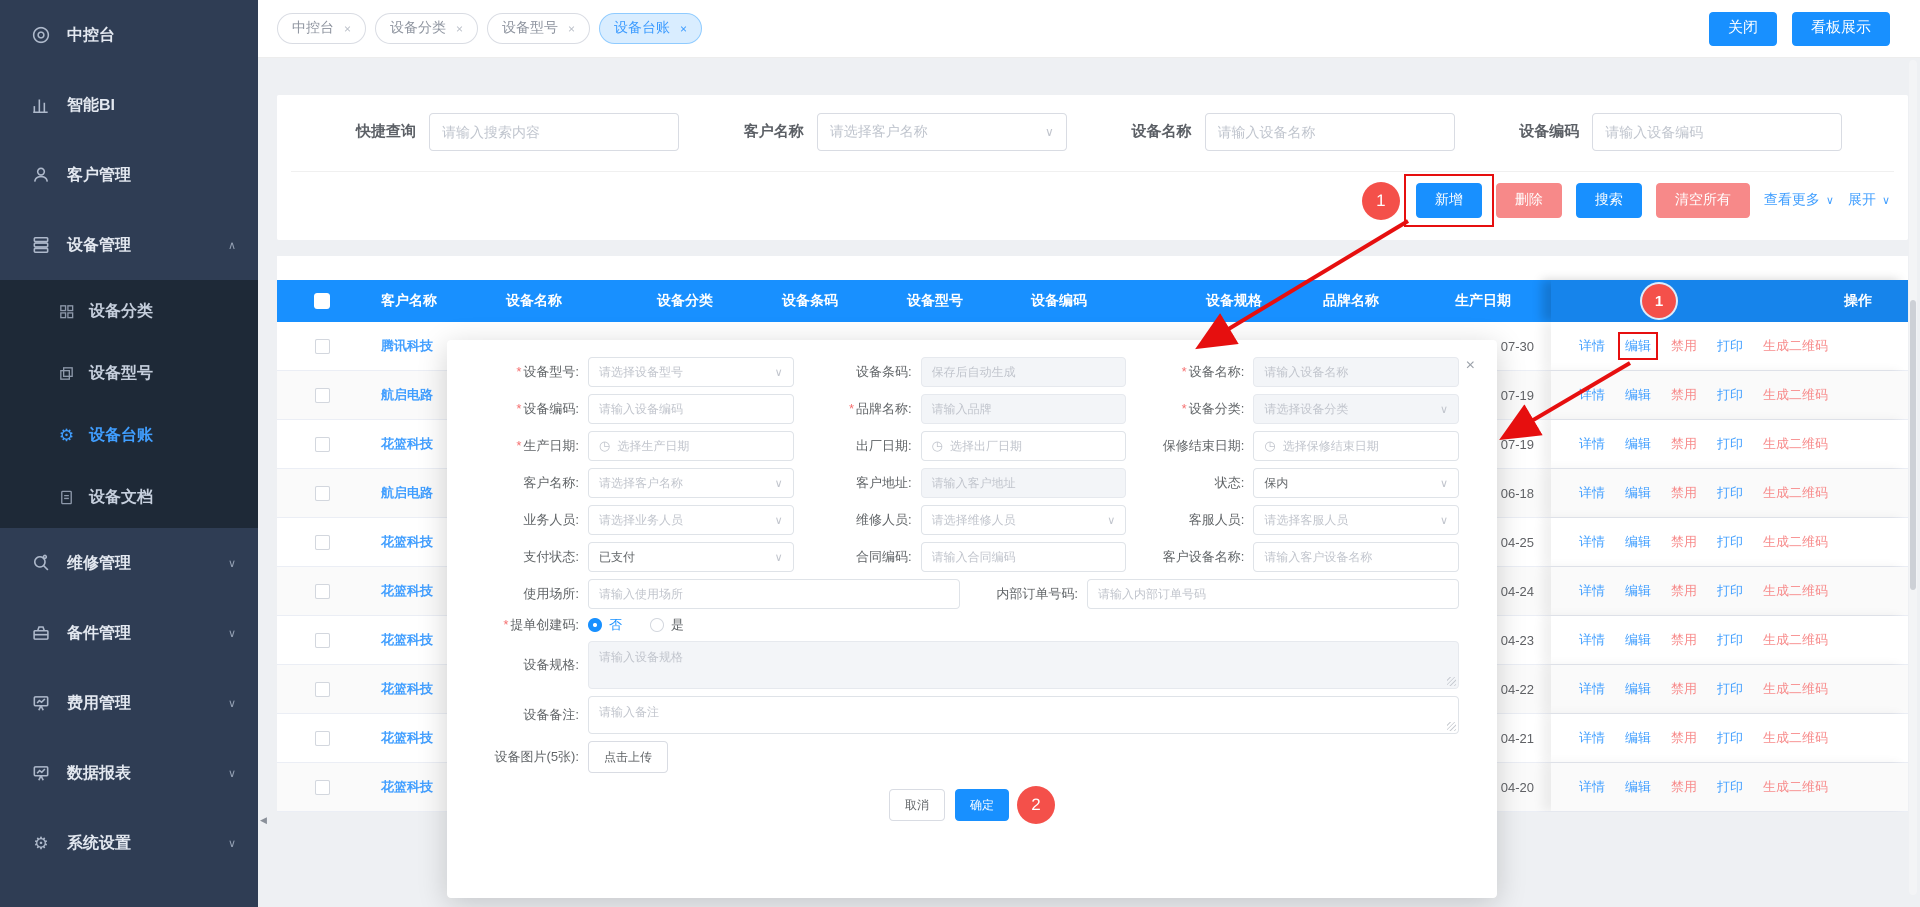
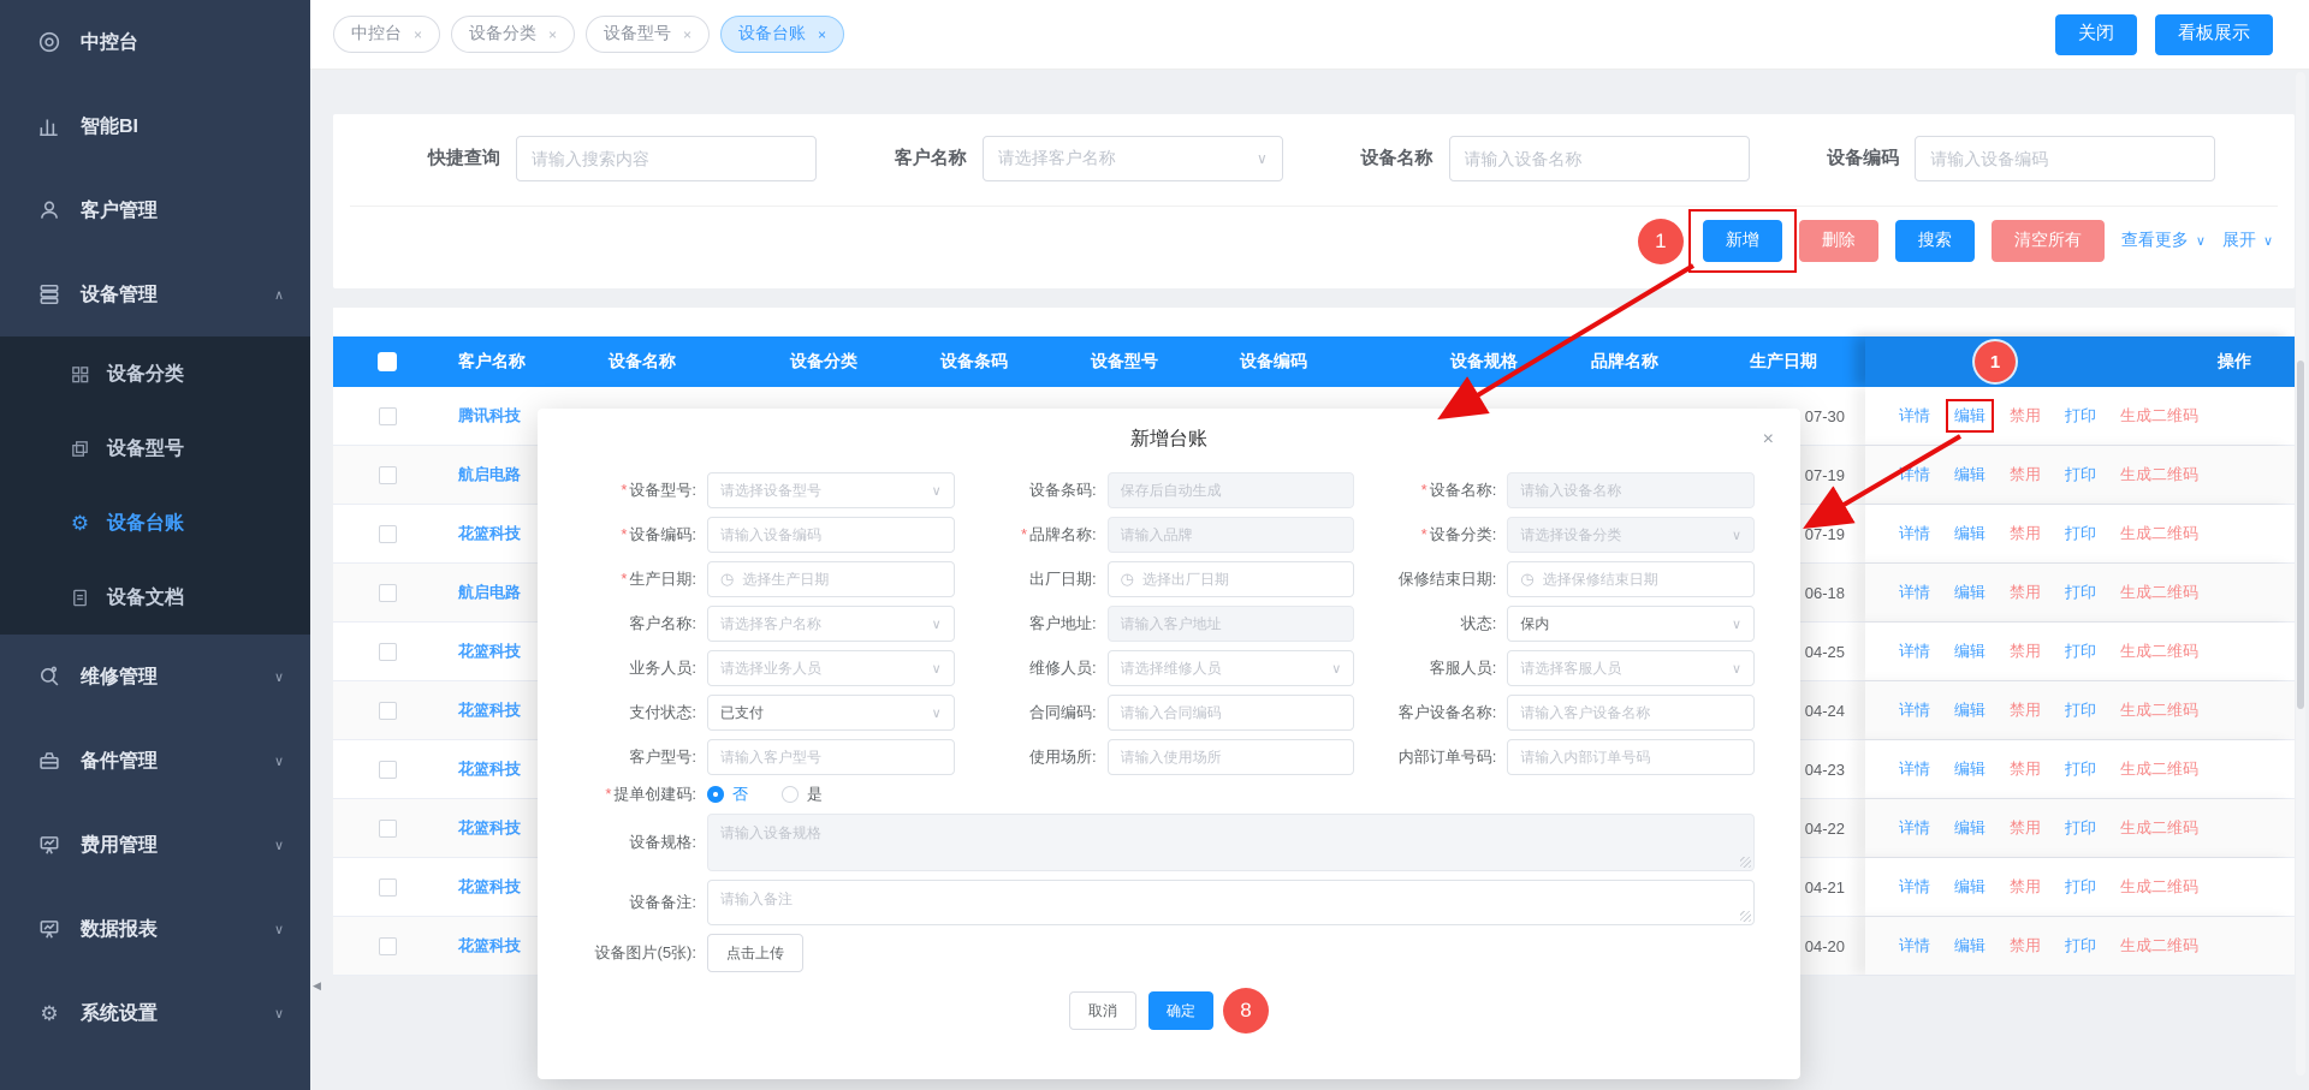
  中控台
  智能BI
  客户管理
  设备管理
  ∧
  设备分类
  设备型号
  ⚙
  设备台账
  设备文档
  维修管理
  ∨
  备件管理
  ∨
  费用管理
  ∨
  数据报表
  ∨
  ⚙
  系统设置
  ∨
  中控台
  ×
  设备分类
  ×
  设备型号
  ×
  设备台账
  ×
  关闭
  看板展示
  快捷查询
  请输入搜索内容
  客户名称
  请选择客户名称
  ∨
  设备名称
  请输入设备名称
  设备编码
  请输入设备编码
  1
  新增
  删除
  搜索
  清空所有
  查看更多
  ∨
  展开
  ∨
  客户名称
  设备名称
  设备分类
  设备条码
  设备型号
  设备编码
  设备规格
  品牌名称
  生产日期
  1
  操作
  腾讯科技
  07-30
  详情
  编辑
  禁用
  打印
  生成二维码
  航启电路
  07-19
  详情
  编辑
  禁用
  打印
  生成二维码
  花篮科技
  07-19
  详情
  编辑
  禁用
  打印
  生成二维码
  航启电路
  06-18
  详情
  编辑
  禁用
  打印
  生成二维码
  花篮科技
  04-25
  详情
  编辑
  禁用
  打印
  生成二维码
  花篮科技
  04-24
  详情
  编辑
  禁用
  打印
  生成二维码
  花篮科技
  04-23
  详情
  编辑
  禁用
  打印
  生成二维码
  花篮科技
  04-22
  详情
  编辑
  禁用
  打印
  生成二维码
  花篮科技
  04-21
  详情
  编辑
  禁用
  打印
  生成二维码
  花篮科技
  04-20
  详情
  编辑
  禁用
  打印
  生成二维码
  ◀
+ 新增台账
  ×
  设备型号
  请选择设备型号
  ∨
  设备条码
  保存后自动生成
  设备名称
  请输入设备名称
  设备编码
  请输入设备编码
  品牌名称
  请输入品牌
  设备分类
  请选择设备分类
  ∨
  生产日期
  ◷
  选择生产日期
  出厂日期
  ◷
  选择出厂日期
  保修结束日期
  ◷
  选择保修结束日期
  客户名称
  请选择客户名称
  ∨
  客户地址
  请输入客户地址
  状态
  保内
  ∨
  业务人员
  请选择业务人员
  ∨
  维修人员
  请选择维修人员
  ∨
  客服人员
  请选择客服人员
  ∨
  支付状态
  已支付
  ∨
  合同编码
  请输入合同编码
  客户设备名称
  请输入客户设备名称
+ 客户型号
+ 请输入客户型号
  使用场所
  请输入使用场所
  内部订单号码
  请输入内部订单号码
  提单创建码
  否
  是
  设备规格
  请输入设备规格
  设备备注
  请输入备注
  设备图片(5张)
  点击上传
  取消
  确定
- 2
+ 8
